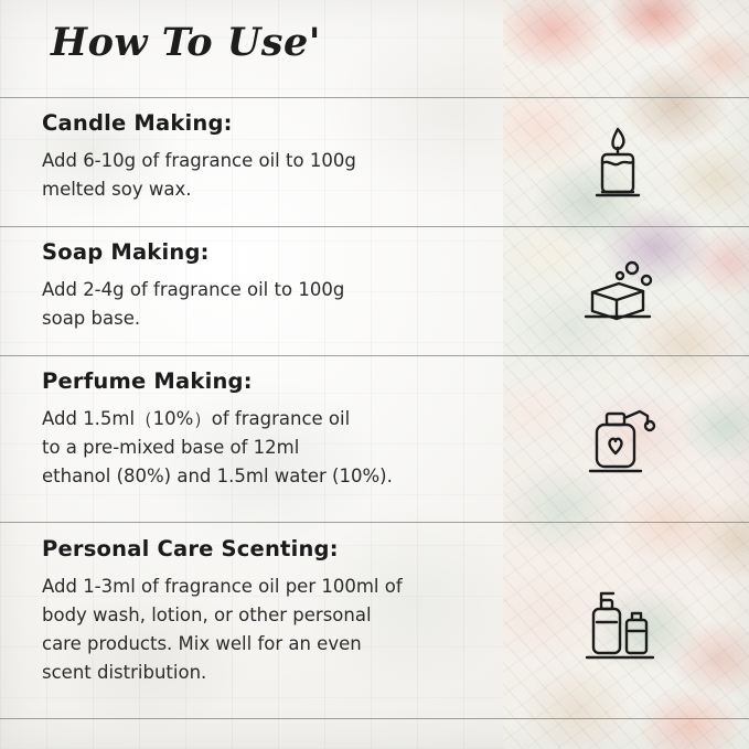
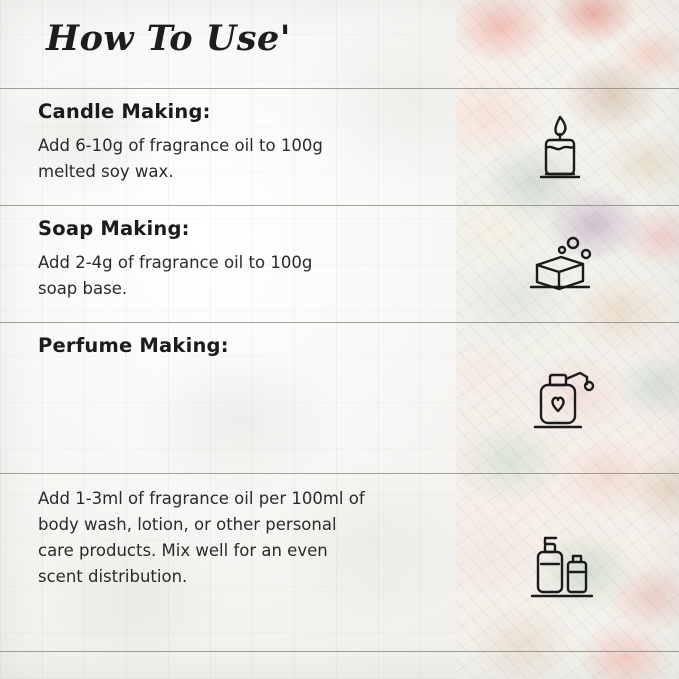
  How To Use'
  Candle Making:
  Add 6-10g of fragrance oil to 100g
  melted soy wax.
  Soap Making:
  Add 2-4g of fragrance oil to 100g
  soap base.
  Perfume Making:
- Add 1.5ml（10%）of fragrance oil
- to a pre-mixed base of 12ml
- ethanol (80%) and 1.5ml water (10%).
- Personal Care Scenting:
  Add 1-3ml of fragrance oil per 100ml of
  body wash, lotion, or other personal
  care products. Mix well for an even
  scent distribution.
